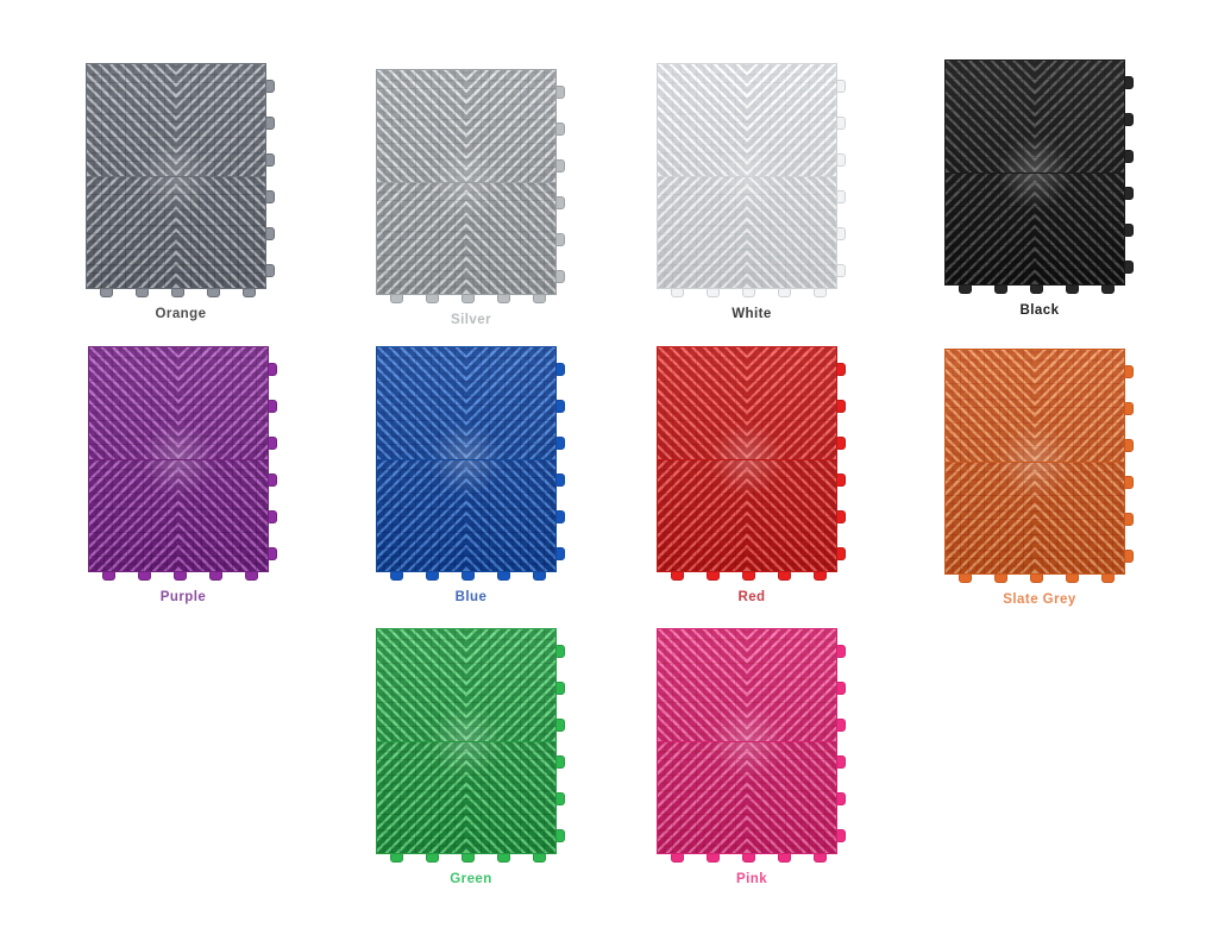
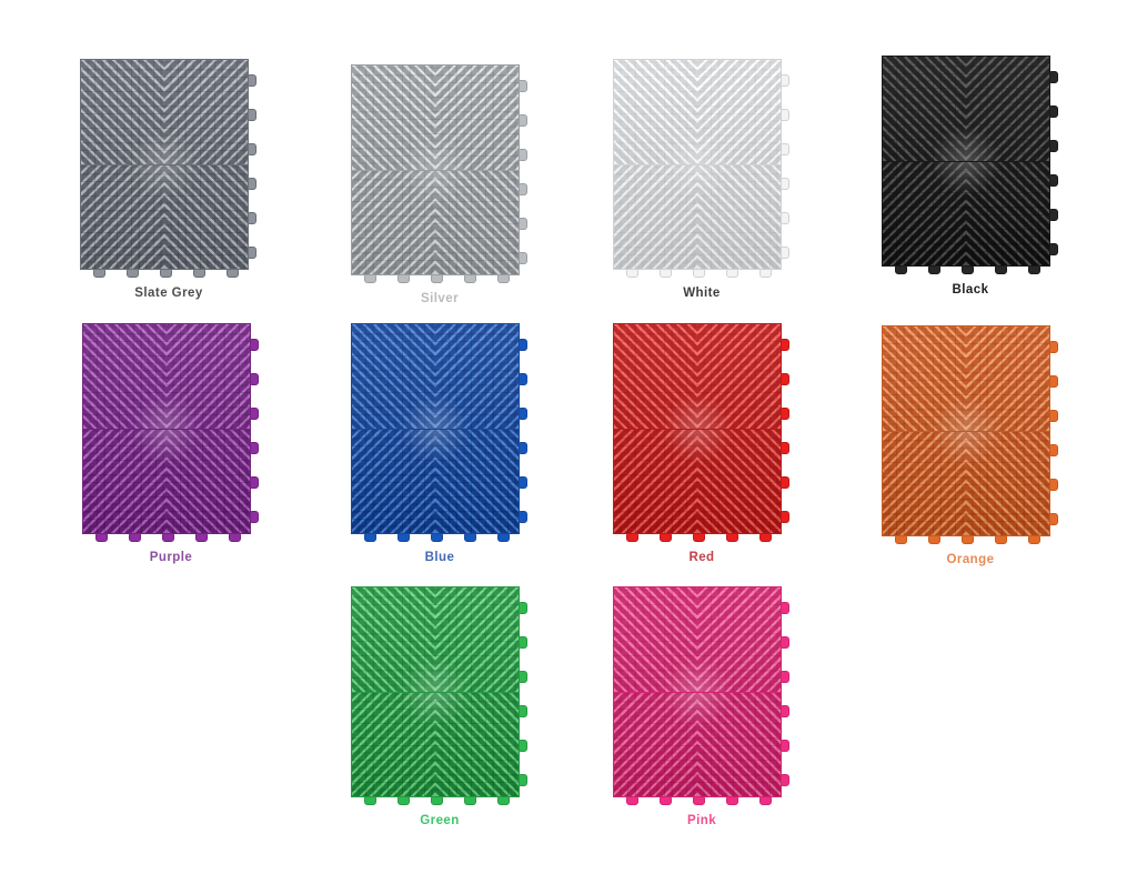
- Orange
+ Slate Grey
  Silver
  White
  Black
  Purple
  Blue
  Red
- Slate Grey
+ Orange
  Green
  Pink
